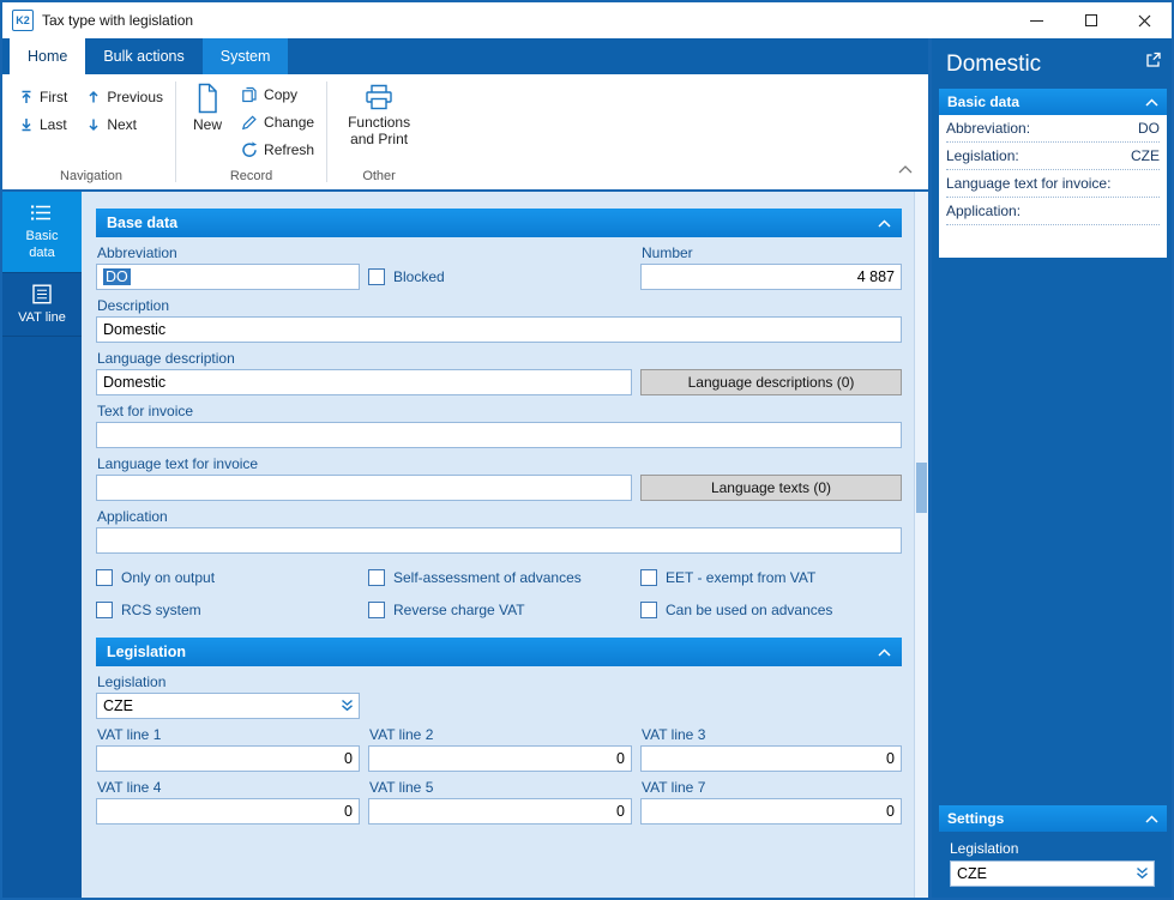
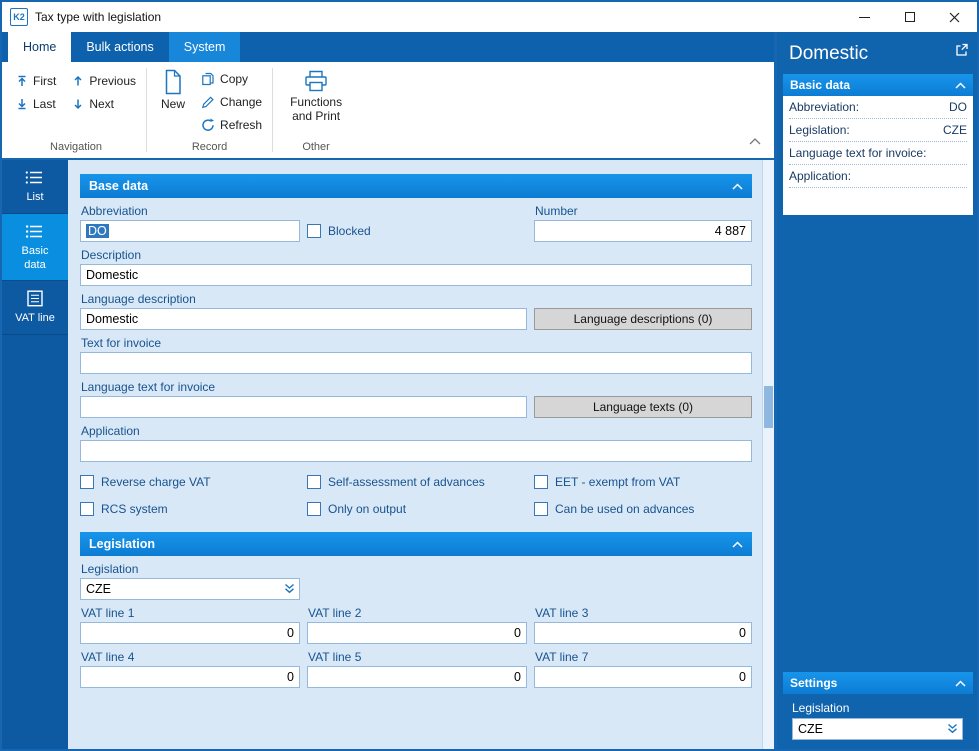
  K2
  Tax type with legislation
  Home
  Bulk actions
  System
  First
  Previous
  Last
  Next
  Navigation
  New
  Copy
  Change
  Refresh
  Record
  Functions and Print
  Other
+ List
  Basic data
  VAT line
  Base data
  Abbreviation
  DO
  Blocked
  Number
  4 887
  Description
  Domestic
  Language description
  Domestic
  Language descriptions (0)
  Text for invoice
  Language text for invoice
  Language texts (0)
  Application
- Only on output
+ Reverse charge VAT
  Self-assessment of advances
  EET - exempt from VAT
  RCS system
- Reverse charge VAT
+ Only on output
  Can be used on advances
  Legislation
  Legislation
  CZE
  VAT line 1
  0
  VAT line 2
  0
  VAT line 3
  0
  VAT line 4
  0
  VAT line 5
  0
  VAT line 7
  0
  Domestic
  Basic data
  Abbreviation:
  DO
  Legislation:
  CZE
  Language text for invoice:
  Application:
  Settings
  Legislation
  CZE
